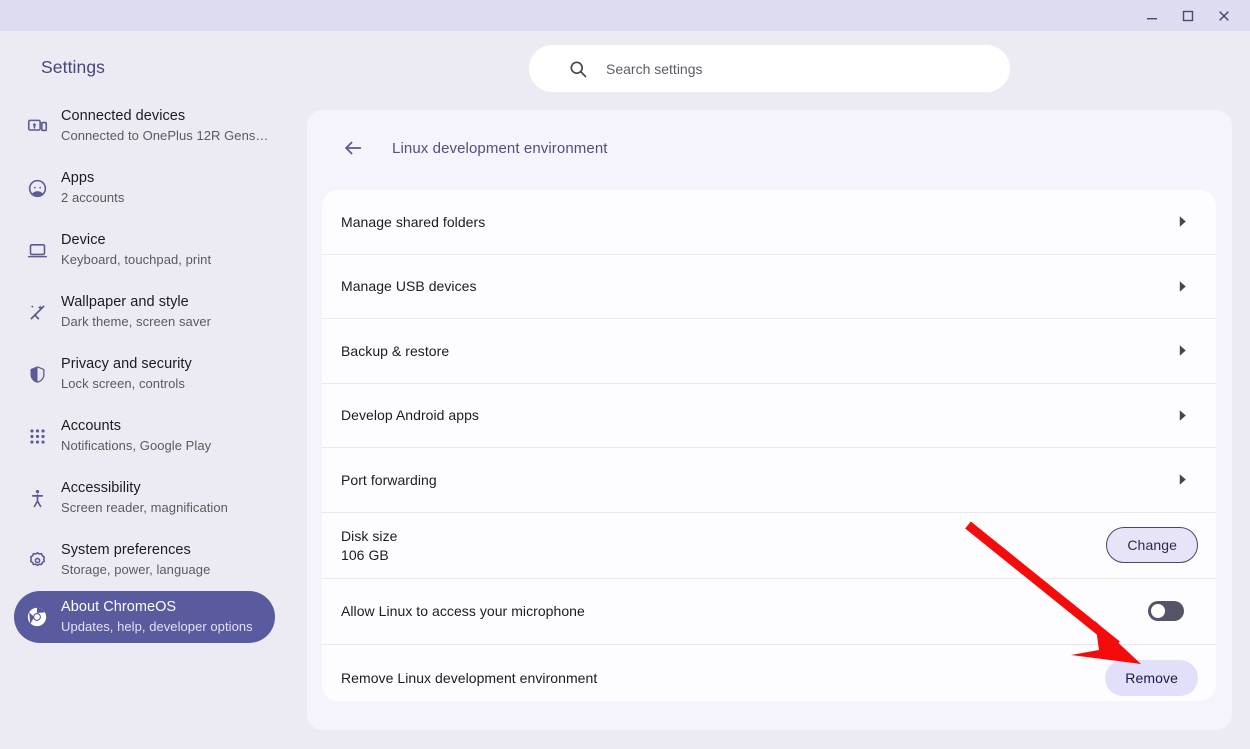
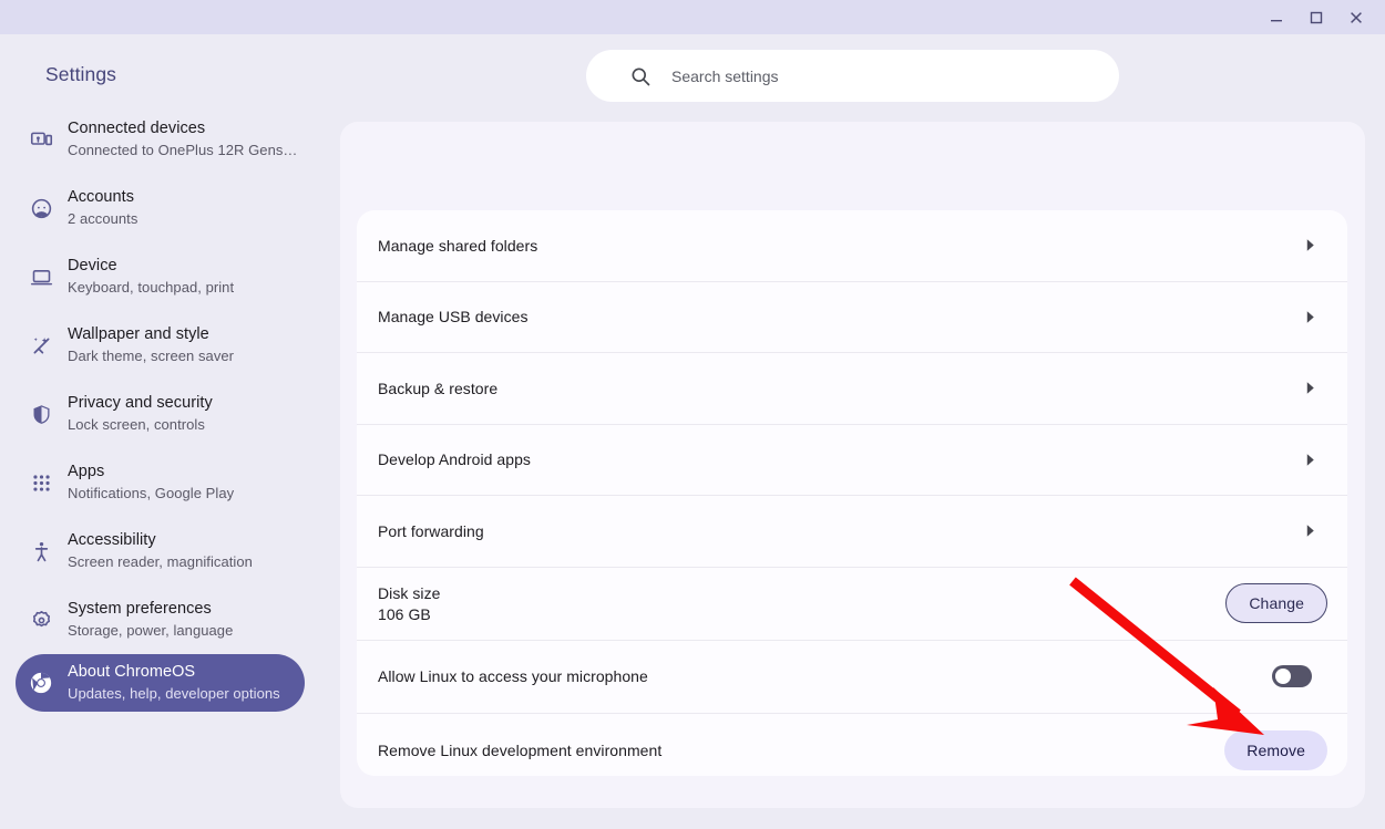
  Settings
  Connected devices
  Connected to OnePlus 12R Gens…
- Apps
+ Accounts
  2 accounts
  Device
  Keyboard, touchpad, print
  Wallpaper and style
  Dark theme, screen saver
  Privacy and security
  Lock screen, controls
- Accounts
+ Apps
  Notifications, Google Play
  Accessibility
  Screen reader, magnification
  System preferences
  Storage, power, language
  About ChromeOS
  Updates, help, developer options
  Search settings
- Linux development environment
  Manage shared folders
  Manage USB devices
  Backup & restore
  Develop Android apps
  Port forwarding
  Disk size
  106 GB
  Change
  Allow Linux to access your microphone
  Remove Linux development environment
  Remove
